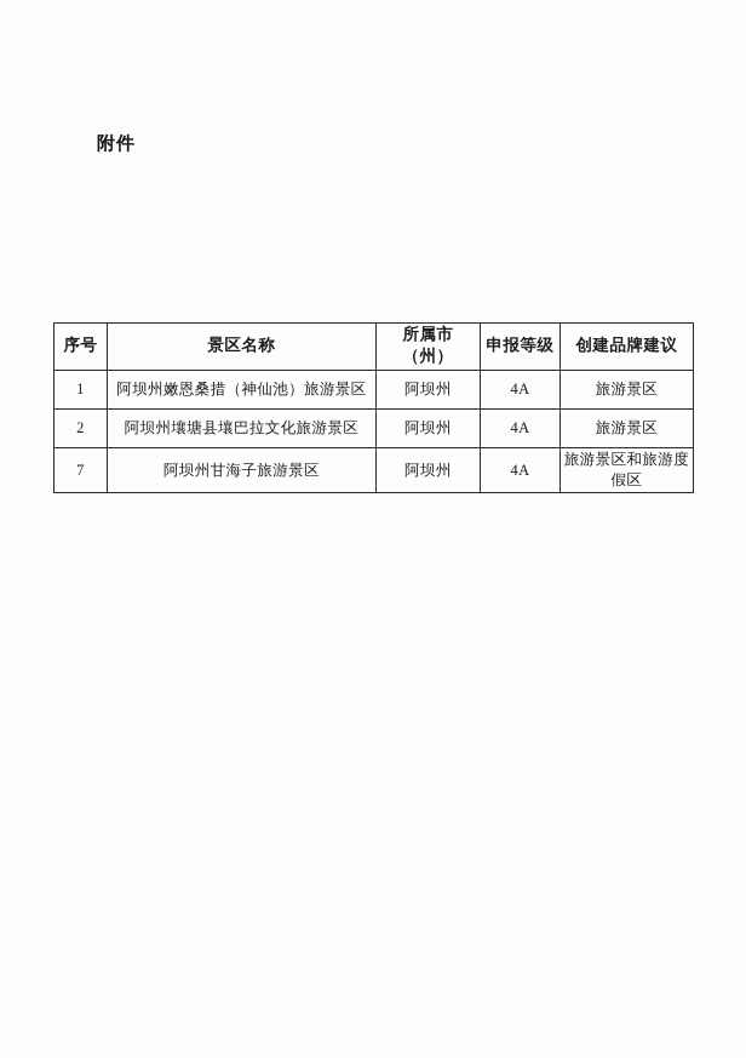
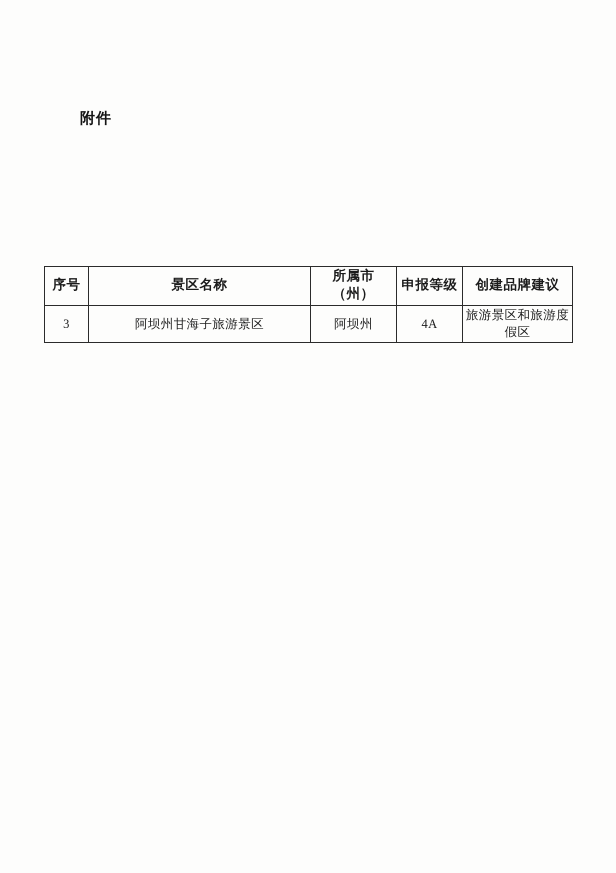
  附件
  序号	景区名称	所属市（州）	申报等级	创建品牌建议
- 1	阿坝州嫩恩桑措（神仙池）旅游景区	阿坝州	4A	旅游景区
- 2	阿坝州壤塘县壤巴拉文化旅游景区	阿坝州	4A	旅游景区
- 7	阿坝州甘海子旅游景区	阿坝州	4A	旅游景区和旅游度假区
+ 3	阿坝州甘海子旅游景区	阿坝州	4A	旅游景区和旅游度假区
